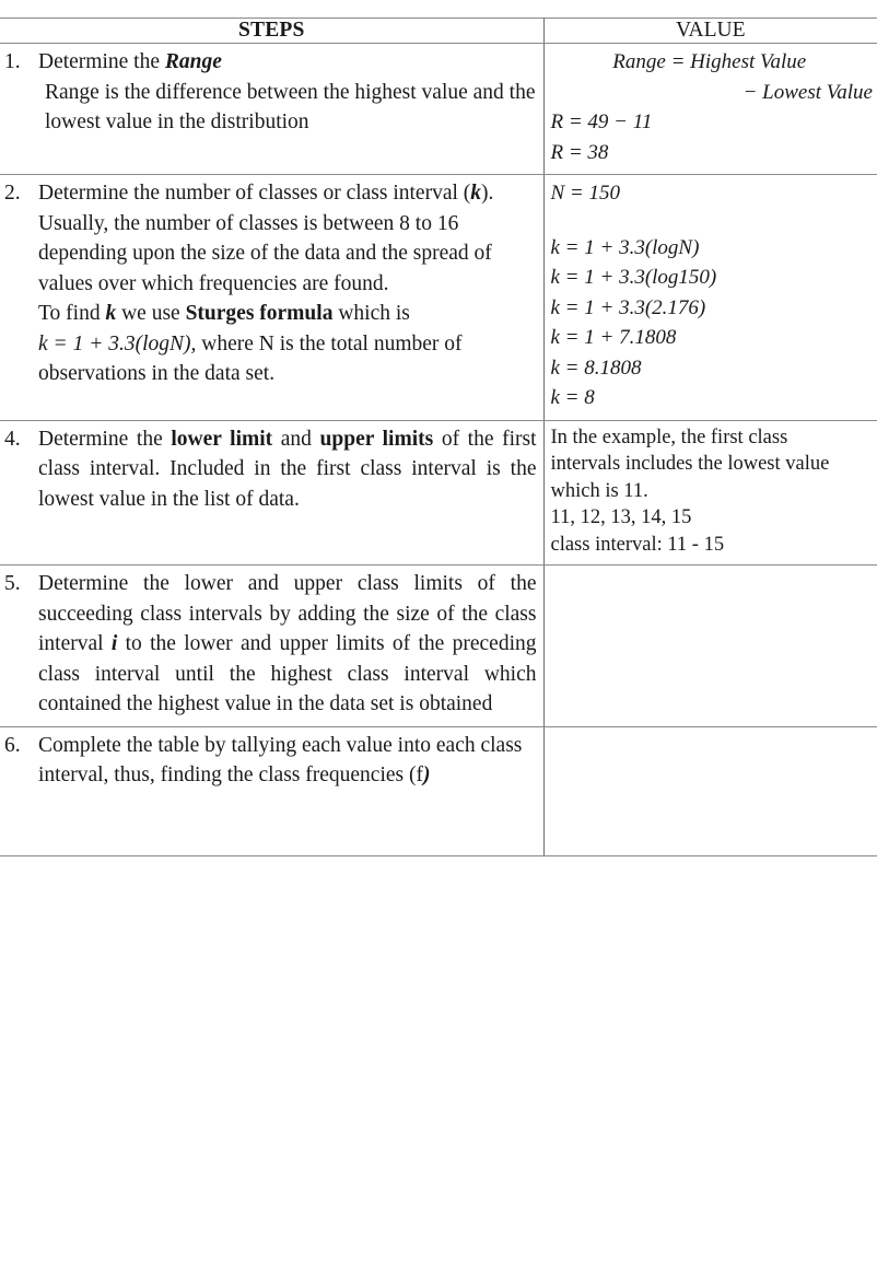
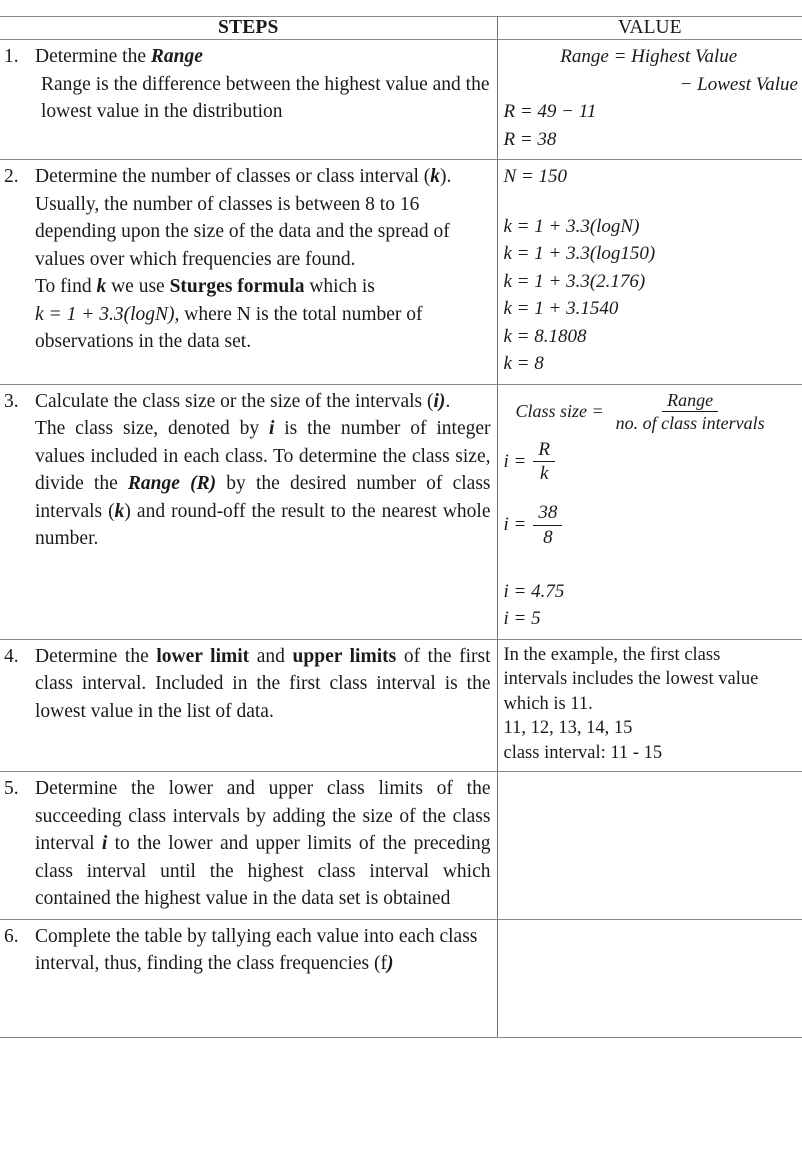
  STEPS	VALUE
  1. Determine the Range Range is the difference between the highest value and the lowest value in the distribution	Range = Highest Value − Lowest Value R = 49 − 11 R = 38
- 2. Determine the number of classes or class interval (k). Usually, the number of classes is between 8 to 16 depending upon the size of the data and the spread of values over which frequencies are found. To find k we use Sturges formula which is k = 1 + 3.3(logN), where N is the total number of observations in the data set.	N = 150 k = 1 + 3.3(logN) k = 1 + 3.3(log150) k = 1 + 3.3(2.176) k = 1 + 7.1808 k = 8.1808 k = 8
+ 2. Determine the number of classes or class interval (k). Usually, the number of classes is between 8 to 16 depending upon the size of the data and the spread of values over which frequencies are found. To find k we use Sturges formula which is k = 1 + 3.3(logN), where N is the total number of observations in the data set.	N = 150 k = 1 + 3.3(logN) k = 1 + 3.3(log150) k = 1 + 3.3(2.176) k = 1 + 3.1540 k = 8.1808 k = 8
+ 3. Calculate the class size or the size of the intervals (i). The class size, denoted by i is the number of integer values included in each class. To determine the class size, divide the Range (R) by the desired number of class intervals (k) and round-off the result to the nearest whole number.	Class size = Range no. of class intervals i = R k i = 38 8 i = 4.75 i = 5
  4. Determine the lower limit and upper limits of the first class interval. Included in the first class interval is the lowest value in the list of data.	In the example, the first class intervals includes the lowest value which is 11. 11, 12, 13, 14, 15 class interval: 11 - 15
  5. Determine the lower and upper class limits of the succeeding class intervals by adding the size of the class interval i to the lower and upper limits of the preceding class interval until the highest class interval which contained the highest value in the data set is obtained
  6. Complete the table by tallying each value into each class interval, thus, finding the class frequencies (f)
